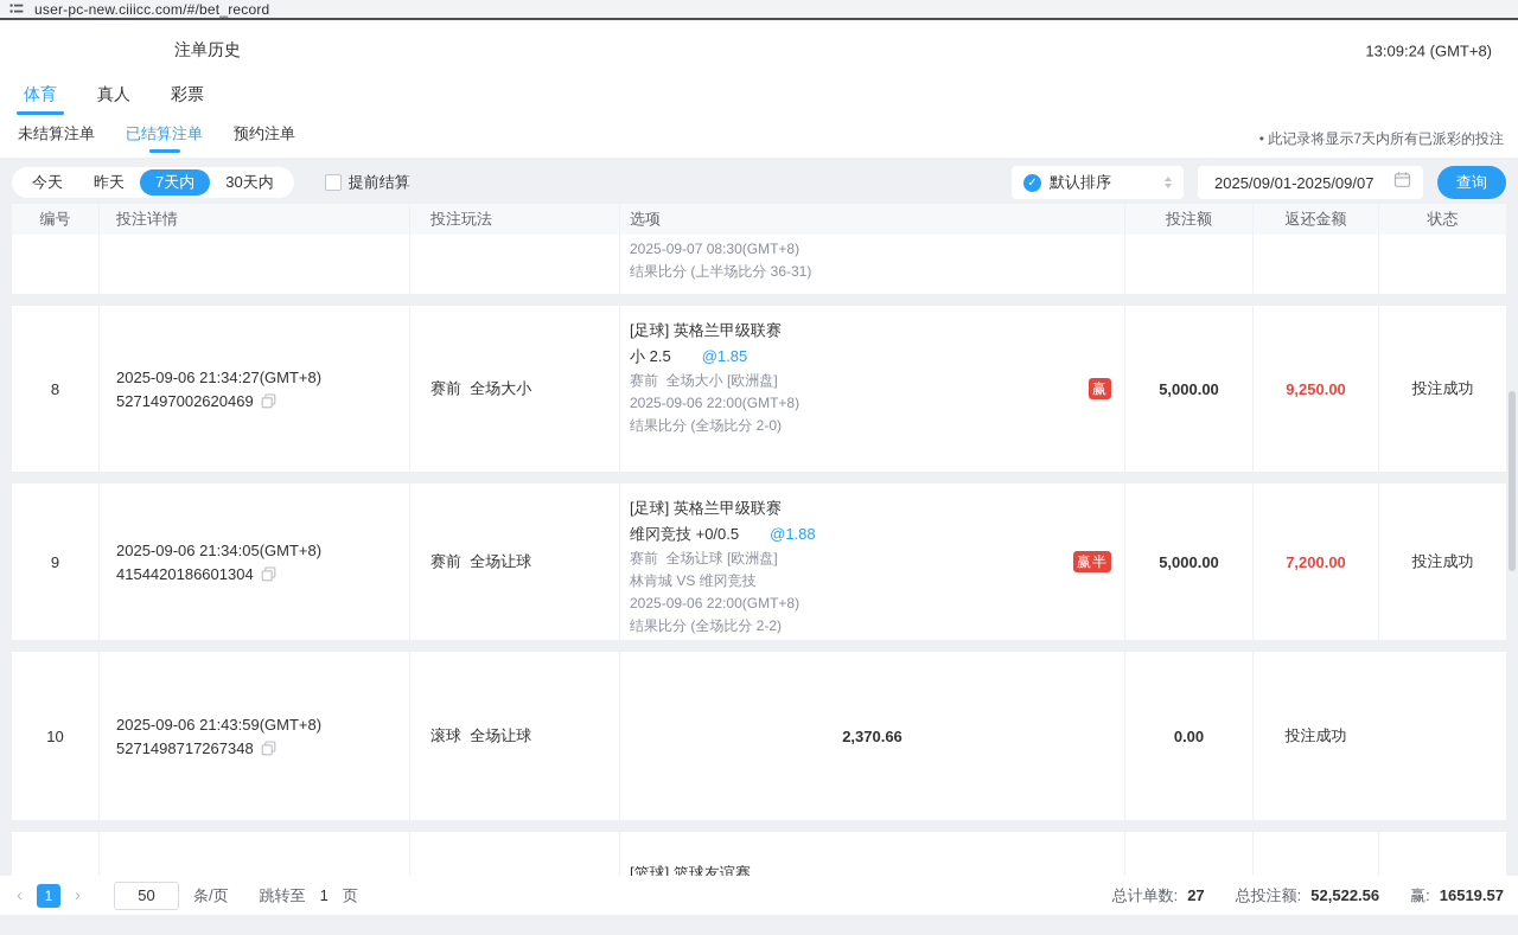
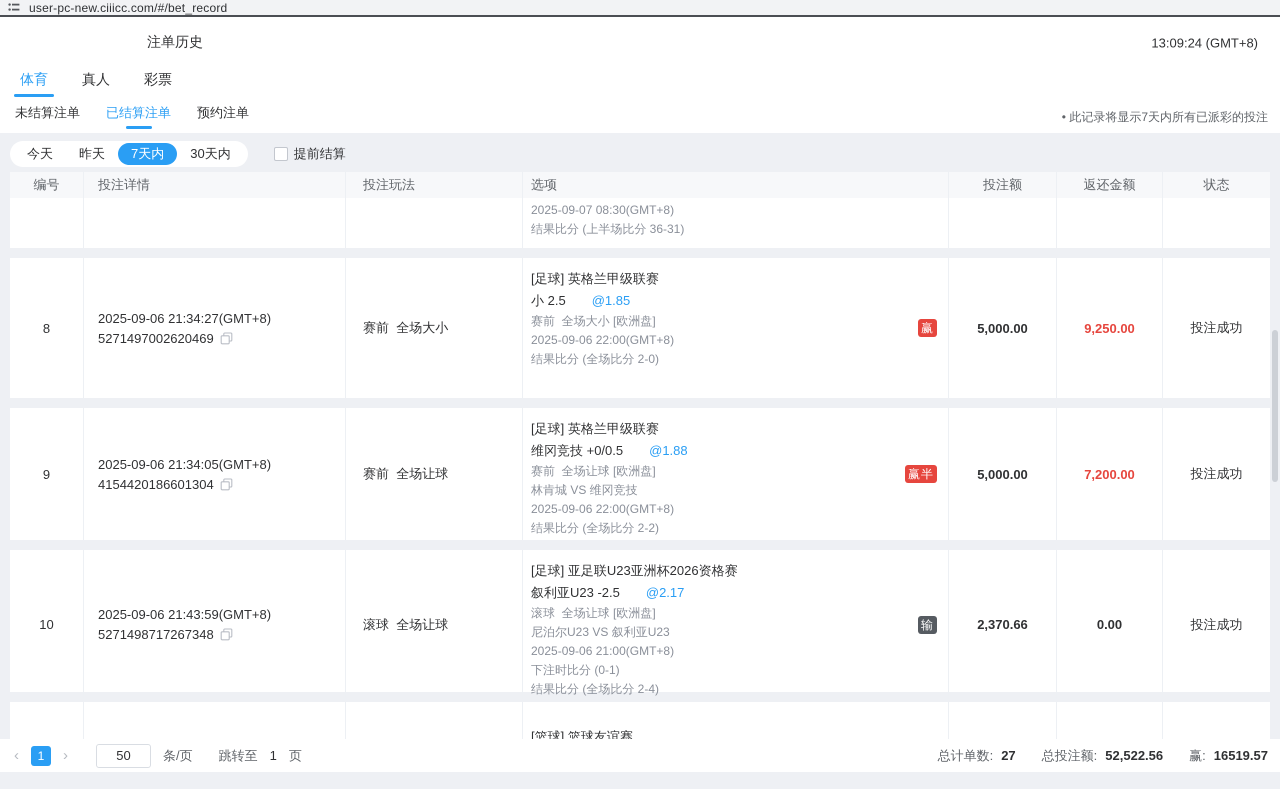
  user-pc-new.ciiicc.com/#/bet_record
  注单历史
  13:09:24 (GMT+8)
  体育
  真人
  彩票
  未结算注单
  已结算注单
  预约注单
  • 此记录将显示7天内所有已派彩的投注
  今天
  昨天
  7天内
  30天内
  提前结算
- ✓
- 默认排序
- 2025/09/01-2025/09/07
- 查询
  编号
  投注详情
  投注玩法
  选项
  投注额
  返还金额
  状态
  2025-09-07 08:30(GMT+8)
  结果比分 (上半场比分 36-31)
  8
  2025-09-06 21:34:27(GMT+8)
  5271497002620469
  赛前 全场大小
  [足球] 英格兰甲级联赛
  小 2.5
  @1.85
  赛前 全场大小 [欧洲盘]
  2025-09-06 22:00(GMT+8)
  结果比分 (全场比分 2-0)
  赢
  5,000.00
  9,250.00
  投注成功
  9
  2025-09-06 21:34:05(GMT+8)
  4154420186601304
  赛前 全场让球
  [足球] 英格兰甲级联赛
  维冈竞技 +0/0.5
  @1.88
  赛前 全场让球 [欧洲盘]
  林肯城 VS 维冈竞技
  2025-09-06 22:00(GMT+8)
  结果比分 (全场比分 2-2)
  赢半
  5,000.00
  7,200.00
  投注成功
  10
  2025-09-06 21:43:59(GMT+8)
  5271498717267348
  滚球 全场让球
+ [足球] 亚足联U23亚洲杯2026资格赛
+ 叙利亚U23 -2.5
+ @2.17
+ 滚球 全场让球 [欧洲盘]
+ 尼泊尔U23 VS 叙利亚U23
+ 2025-09-06 21:00(GMT+8)
+ 下注时比分 (0-1)
+ 结果比分 (全场比分 2-4)
+ 输
  2,370.66
  0.00
  投注成功
  [篮球] 篮球友谊赛
  ‹
  1
  ›
  50
  条/页
  跳转至
  1
  页
  总计单数:
  27
  总投注额:
  52,522.56
  赢:
  16519.57
